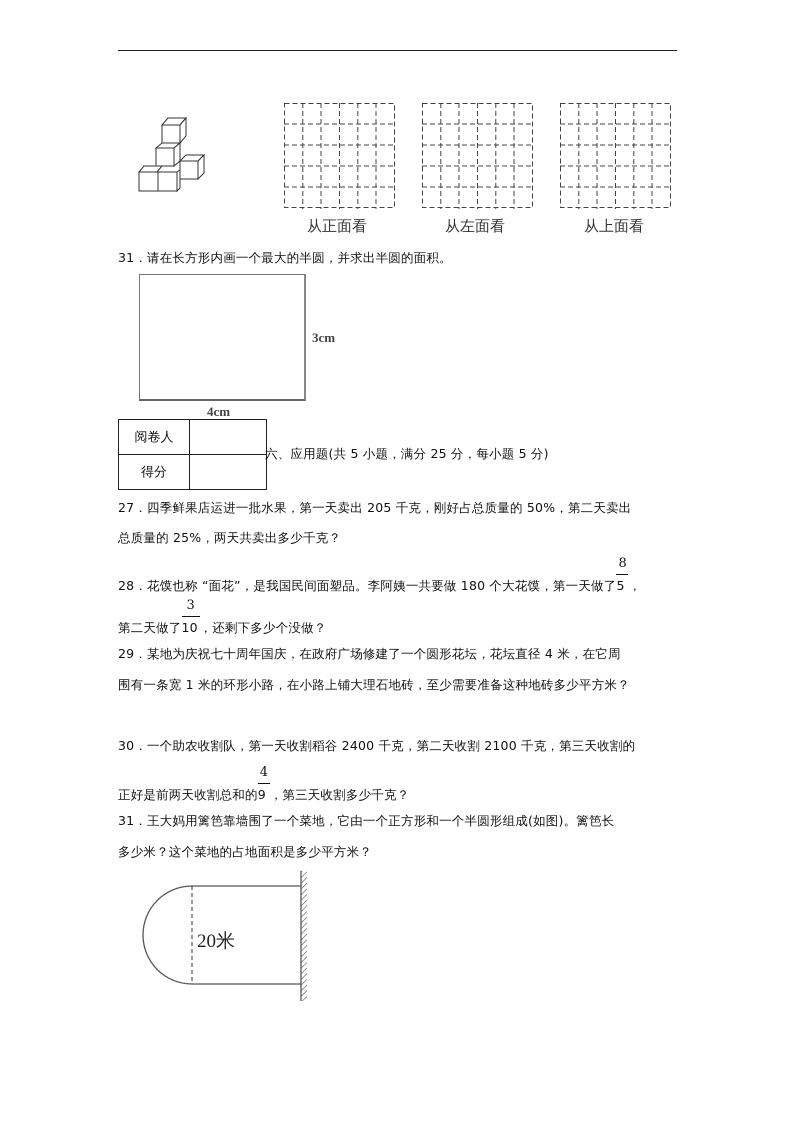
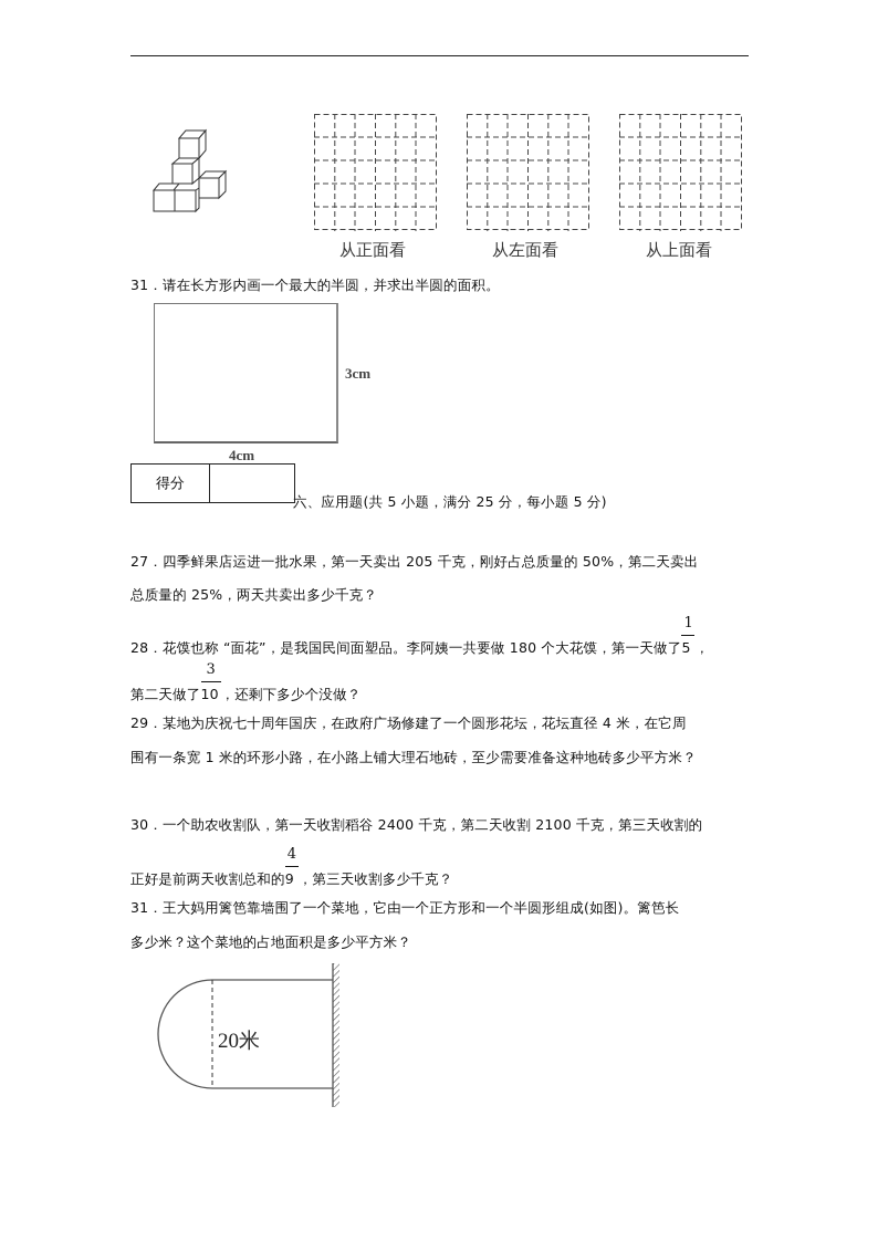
  从正面看
  从左面看
  从上面看
  31．请在长方形内画一个最大的半圆，并求出半圆的面积。
  3cm
  4cm
- 阅卷人
  得分
  六、应用题(共 5 小题，满分 25 分，每小题 5 分)
  27．四季鲜果店运进一批水果，第一天卖出 205 千克，刚好占总质量的 50%，第二天卖出
  总质量的 25%，两天共卖出多少千克？
  28．花馍也称 “面花”，是我国民间面塑品。李阿姨一共要做 180 个大花馍，第一天做了
- 8
+ 1
  5 ，
  第二天做了
  3
  10，还剩下多少个没做？
  29．某地为庆祝七十周年国庆，在政府广场修建了一个圆形花坛，花坛直径 4 米，在它周
  围有一条宽 1 米的环形小路，在小路上铺大理石地砖，至少需要准备这种地砖多少平方米？
  30．一个助农收割队，第一天收割稻谷 2400 千克，第二天收割 2100 千克，第三天收割的
  正好是前两天收割总和的
  4
  9 ，第三天收割多少千克？
  31．王大妈用篱笆靠墙围了一个菜地，它由一个正方形和一个半圆形组成(如图)。篱笆长
  多少米？这个菜地的占地面积是多少平方米？
  20米
